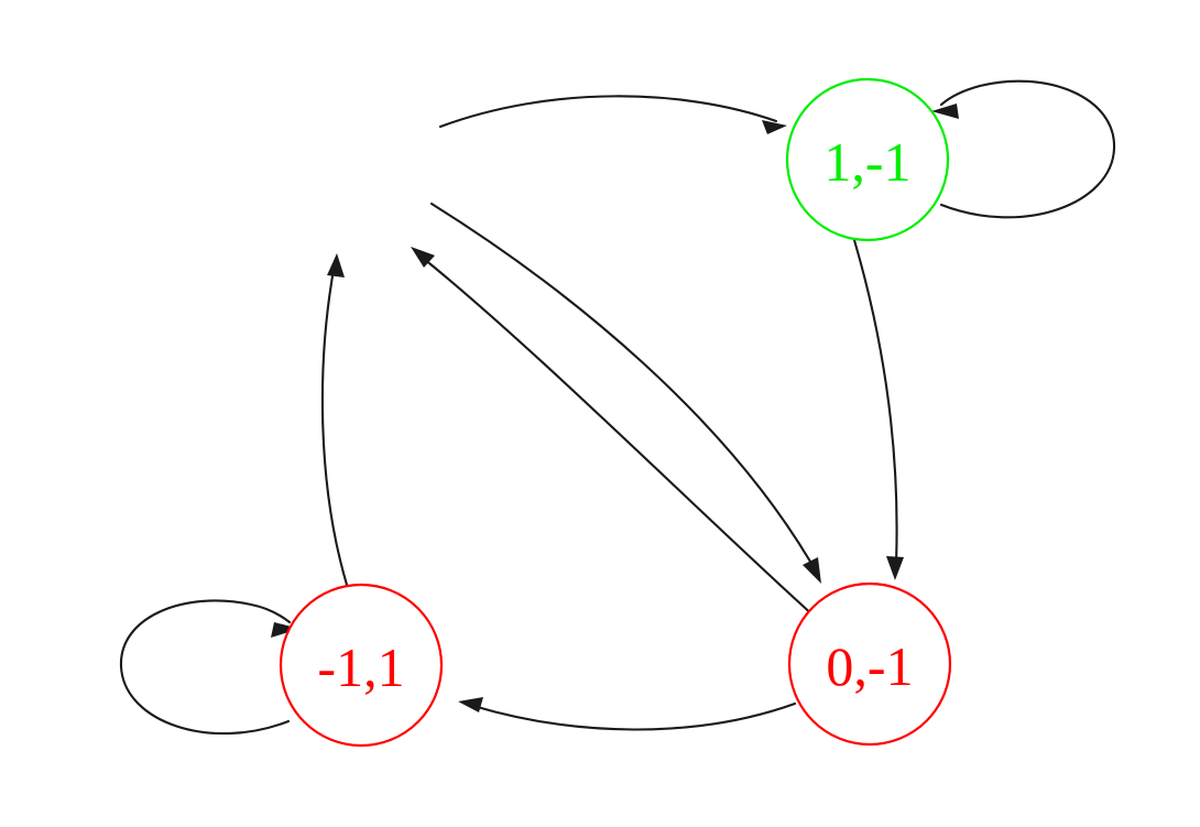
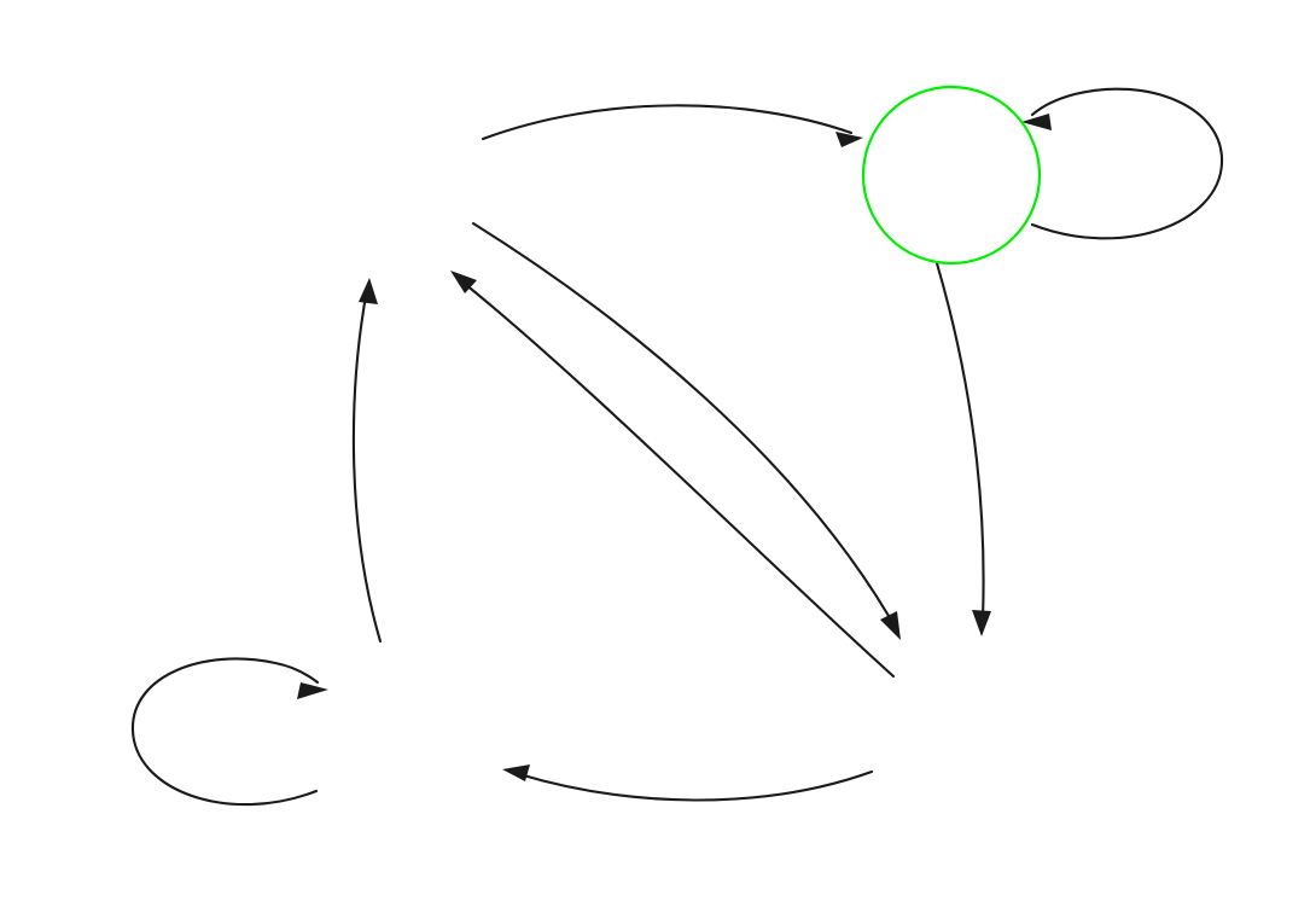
- 1,-1
- -1,1
- 0,-1
